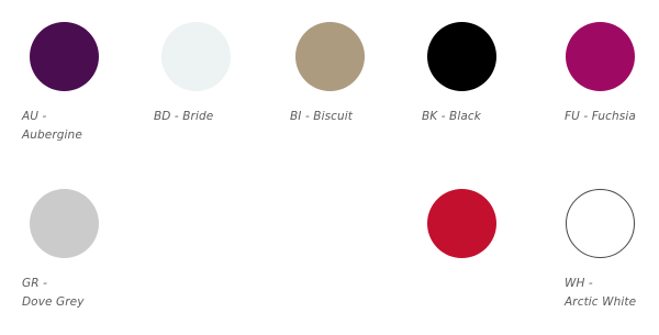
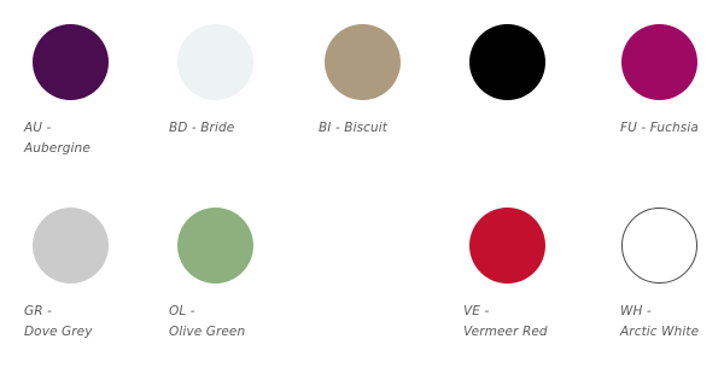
  AU -
  Aubergine
  BD - Bride
  BI - Biscuit
- BK - Black
  FU - Fuchsia
  GR -
  Dove Grey
+ OL -
+ Olive Green
+ VE -
+ Vermeer Red
  WH -
  Arctic White
